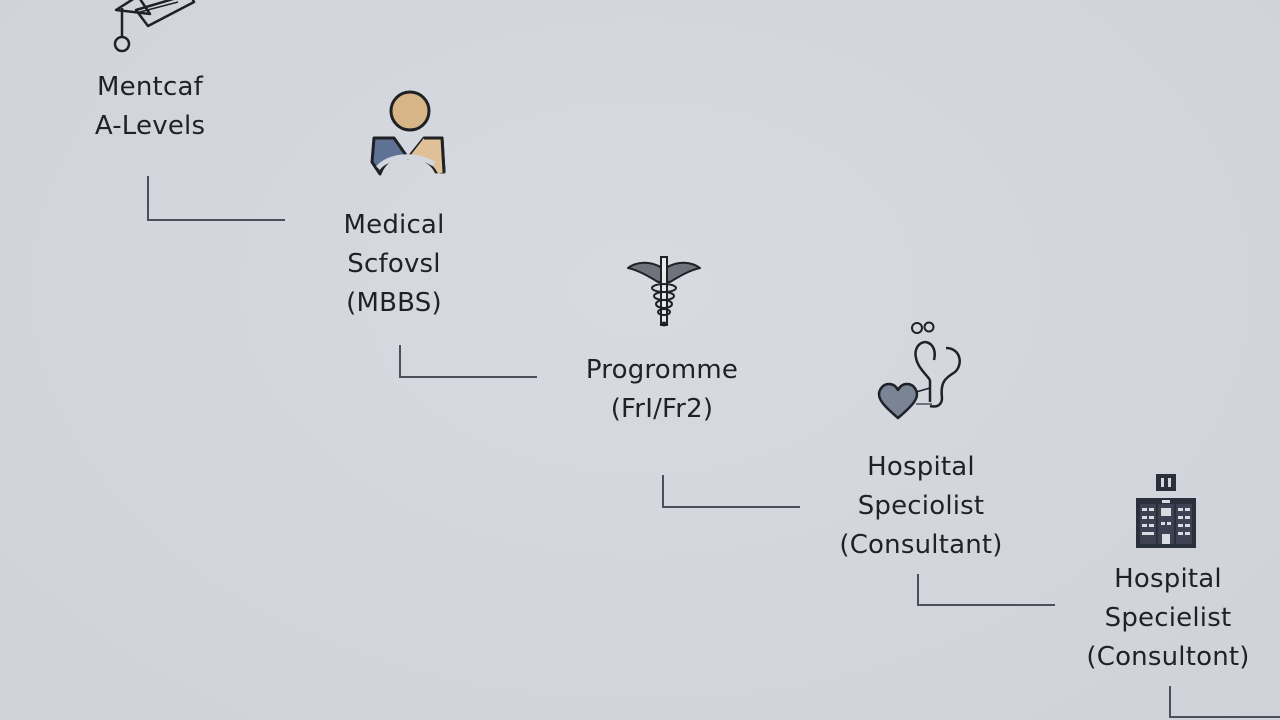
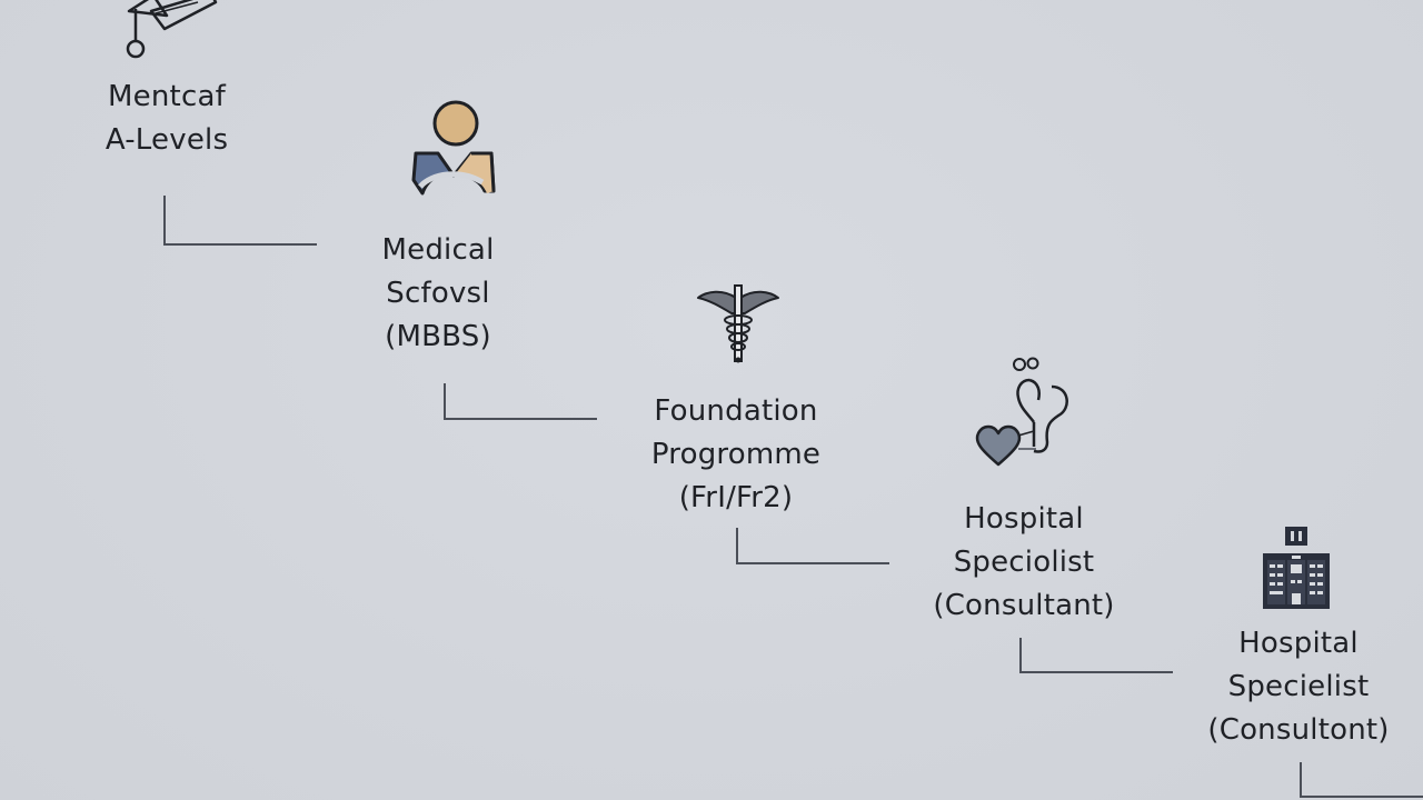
  Mentcaf
  A-Levels
  Medical
  Scfovsl
  (MBBS)
+ Foundation
  Progromme
  (FrI/Fr2)
  Hospital
  Speciolist
  (Consultant)
  Hospital
  Specielist
  (Consultont)
